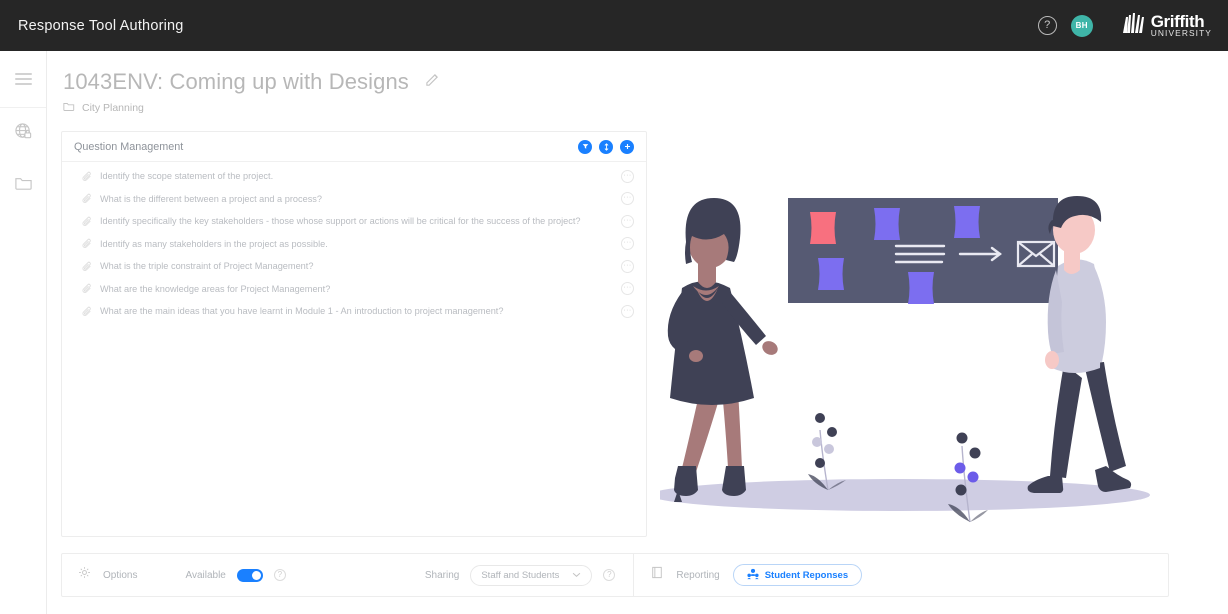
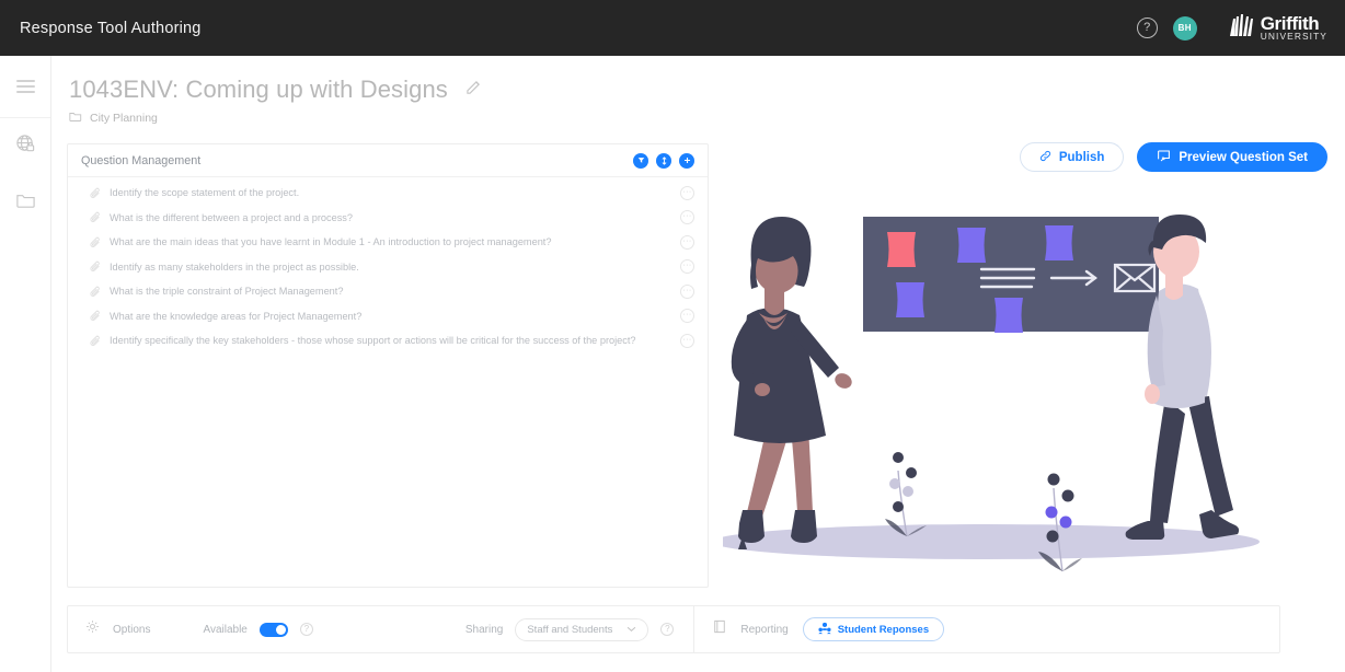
  Response Tool Authoring
  ?
  BH
  Griffith
  UNIVERSITY
  1043ENV: Coming up with Designs
  City Planning
+ Publish
+ Preview Question Set
  Question Management
  Identify the scope statement of the project.
  What is the different between a project and a process?
- Identify specifically the key stakeholders - those whose support or actions will be critical for the success of the project?
+ What are the main ideas that you have learnt in Module 1 - An introduction to project management?
  Identify as many stakeholders in the project as possible.
  What is the triple constraint of Project Management?
  What are the knowledge areas for Project Management?
- What are the main ideas that you have learnt in Module 1 - An introduction to project management?
+ Identify specifically the key stakeholders - those whose support or actions will be critical for the success of the project?
  Options
  Available
  ?
  Sharing
  Staff and Students
  ?
  Reporting
  Student Reponses
